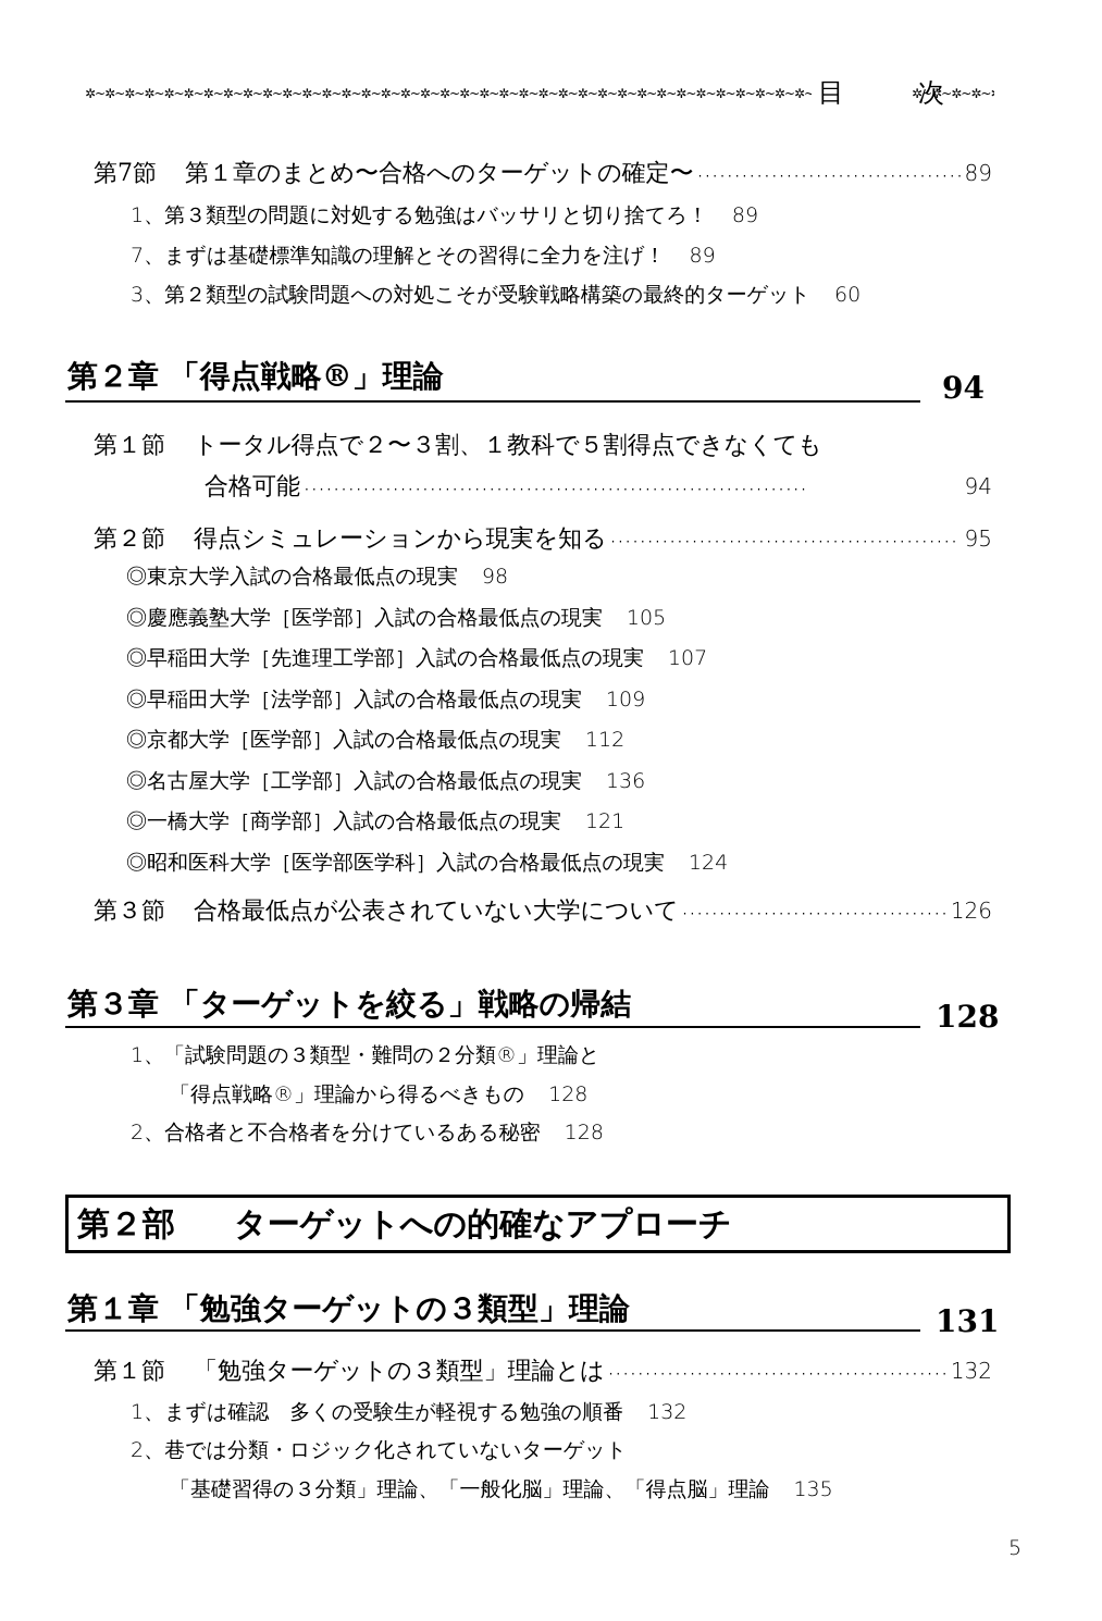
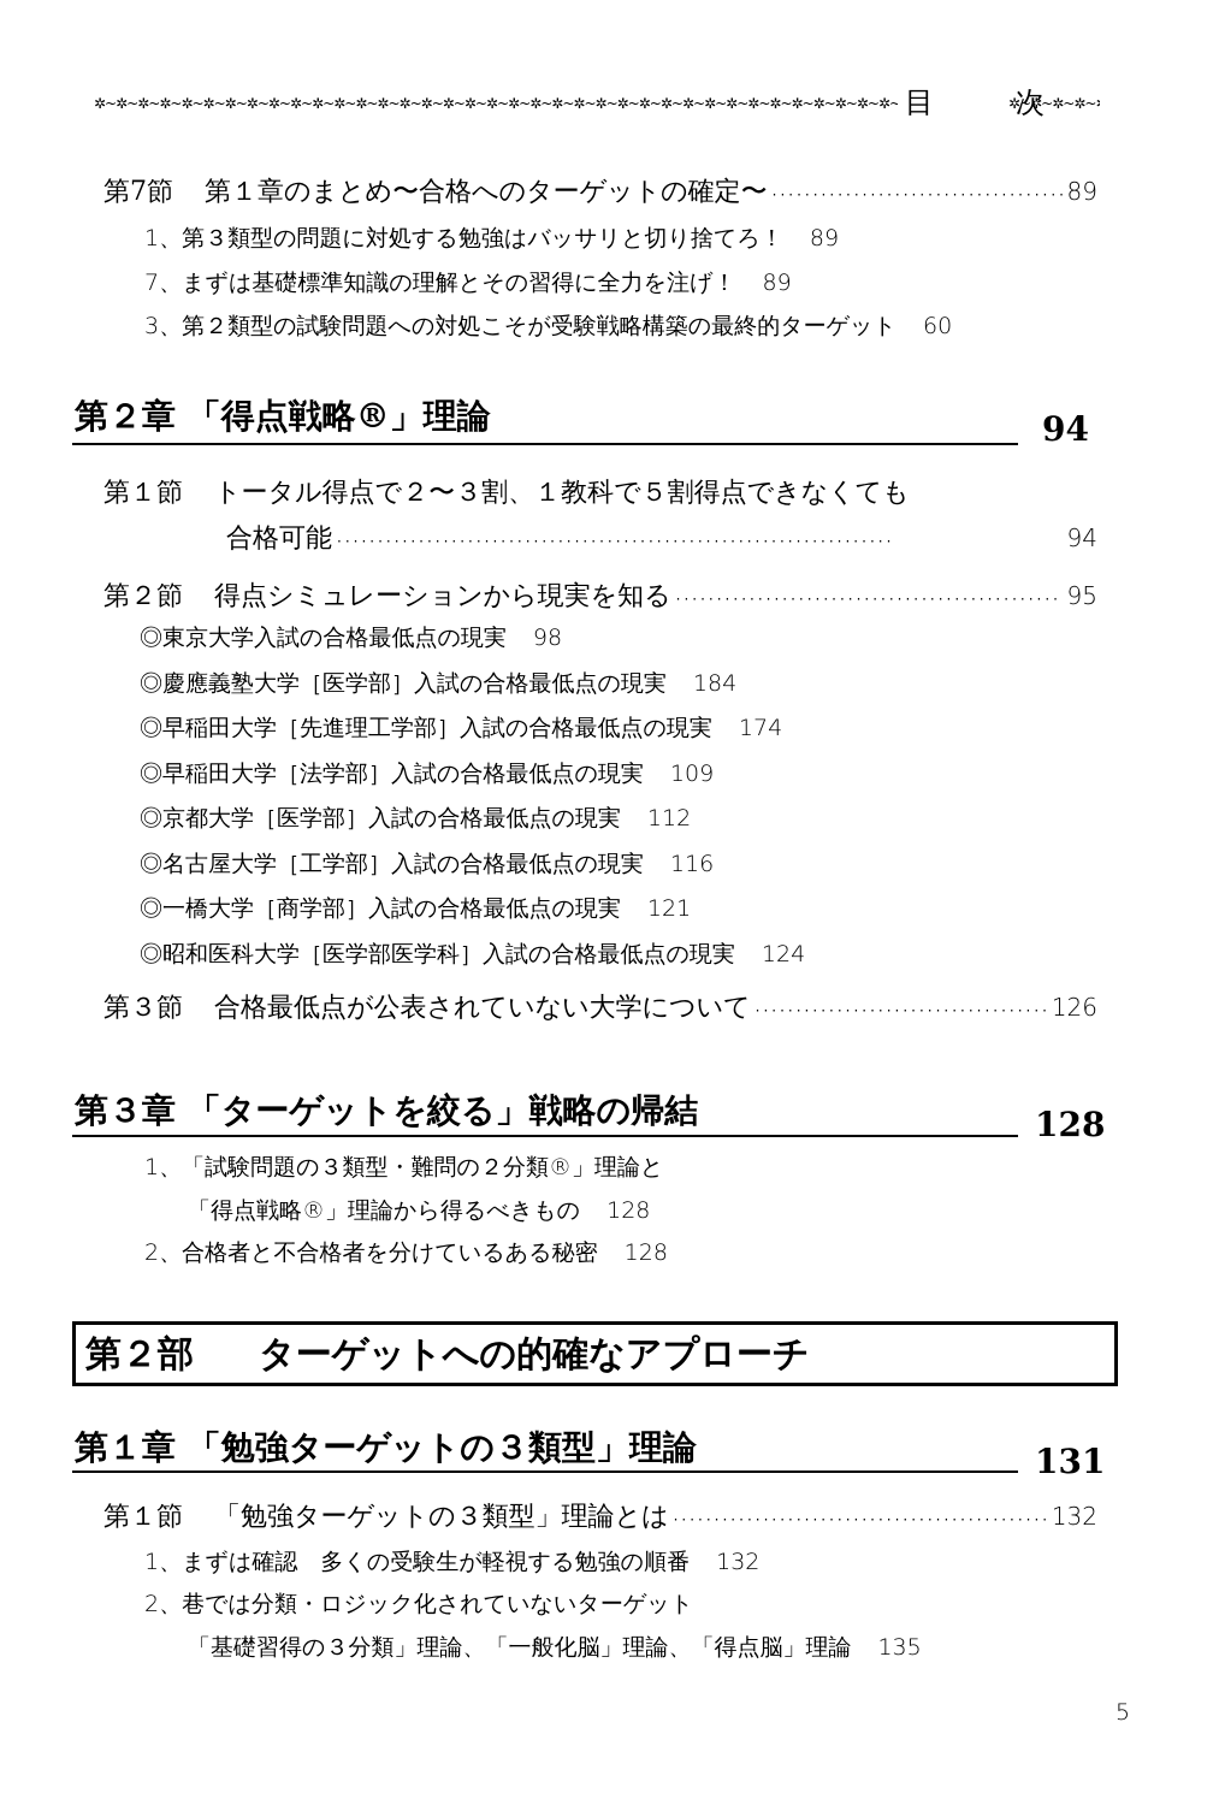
  ✲~✲~✲~✲~✲~✲~✲~✲~✲~✲~✲~✲~✲~✲~✲~✲~✲~✲~✲~✲~✲~✲~✲~✲~✲~✲~✲~✲~✲~✲~✲~✲~✲~✲~✲~✲~✲~
  目 次
  第7節
  第１章のまとめ〜合格へのターゲットの確定〜
  ···································
  89
  1、第３類型の問題に対処する勉強はバッサリと切り捨てろ！ 89
  7、まずは基礎標準知識の理解とその習得に全力を注げ！ 89
  3、第２類型の試験問題への対処こそが受験戦略構築の最終的ターゲット 60
  第２章 「得点戦略®」理論
  94
  第１節
  トータル得点で２〜３割、１教科で５割得点できなくても
  合格可能
  ····································································
  94
  第２節
  得点シミュレーションから現実を知る
  95
  ◎東京大学入試の合格最低点の現実 98
- ◎慶應義塾大学［医学部］入試の合格最低点の現実 105
+ ◎慶應義塾大学［医学部］入試の合格最低点の現実 184
- ◎早稲田大学［先進理工学部］入試の合格最低点の現実 107
+ ◎早稲田大学［先進理工学部］入試の合格最低点の現実 174
  ◎早稲田大学［法学部］入試の合格最低点の現実 109
  ◎京都大学［医学部］入試の合格最低点の現実 112
- ◎名古屋大学［工学部］入試の合格最低点の現実 136
+ ◎名古屋大学［工学部］入試の合格最低点の現実 116
  ◎一橋大学［商学部］入試の合格最低点の現実 121
  ◎昭和医科大学［医学部医学科］入試の合格最低点の現実 124
  第３節
  合格最低点が公表されていない大学について
  126
  第３章 「ターゲットを絞る」戦略の帰結
  128
  1、「試験問題の３類型・難問の２分類®」理論と
  「得点戦略®」理論から得るべきもの 128
  2、合格者と不合格者を分けているある秘密 128
  第２部 ターゲットへの的確なアプローチ
  第１章 「勉強ターゲットの３類型」理論
  131
  第１節
  「勉強ターゲットの３類型」理論とは
  132
  1、まずは確認 多くの受験生が軽視する勉強の順番 132
  2、巷では分類・ロジック化されていないターゲット
  「基礎習得の３分類」理論、「一般化脳」理論、「得点脳」理論 135
  5
